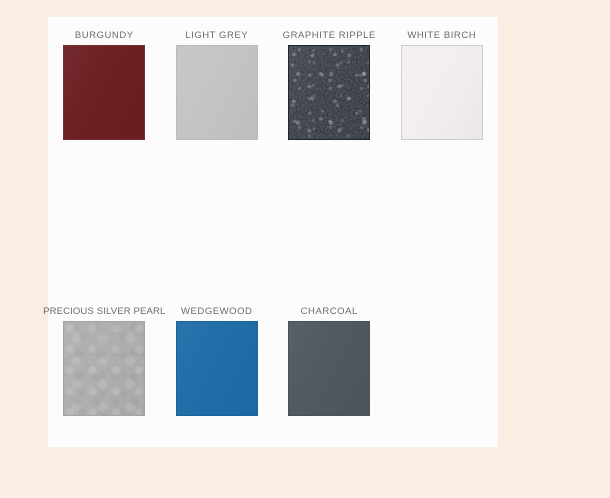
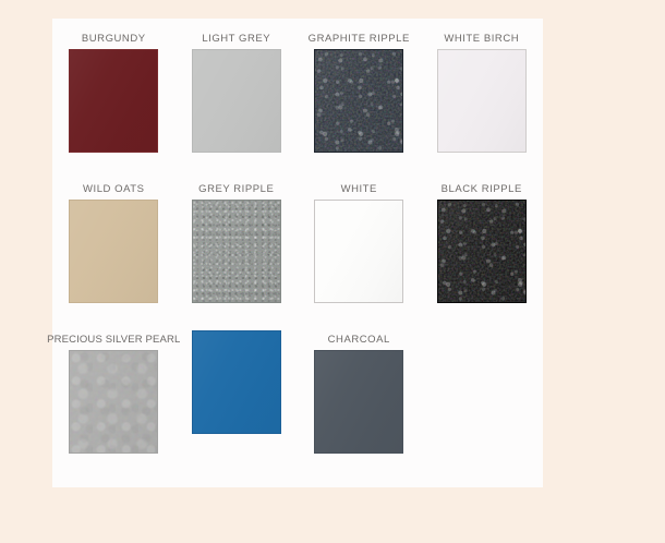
  BURGUNDY
  LIGHT GREY
  GRAPHITE RIPPLE
  WHITE BIRCH
+ WILD OATS
+ GREY RIPPLE
+ WHITE
+ BLACK RIPPLE
  PRECIOUS SILVER PEARL
- WEDGEWOOD
  CHARCOAL
